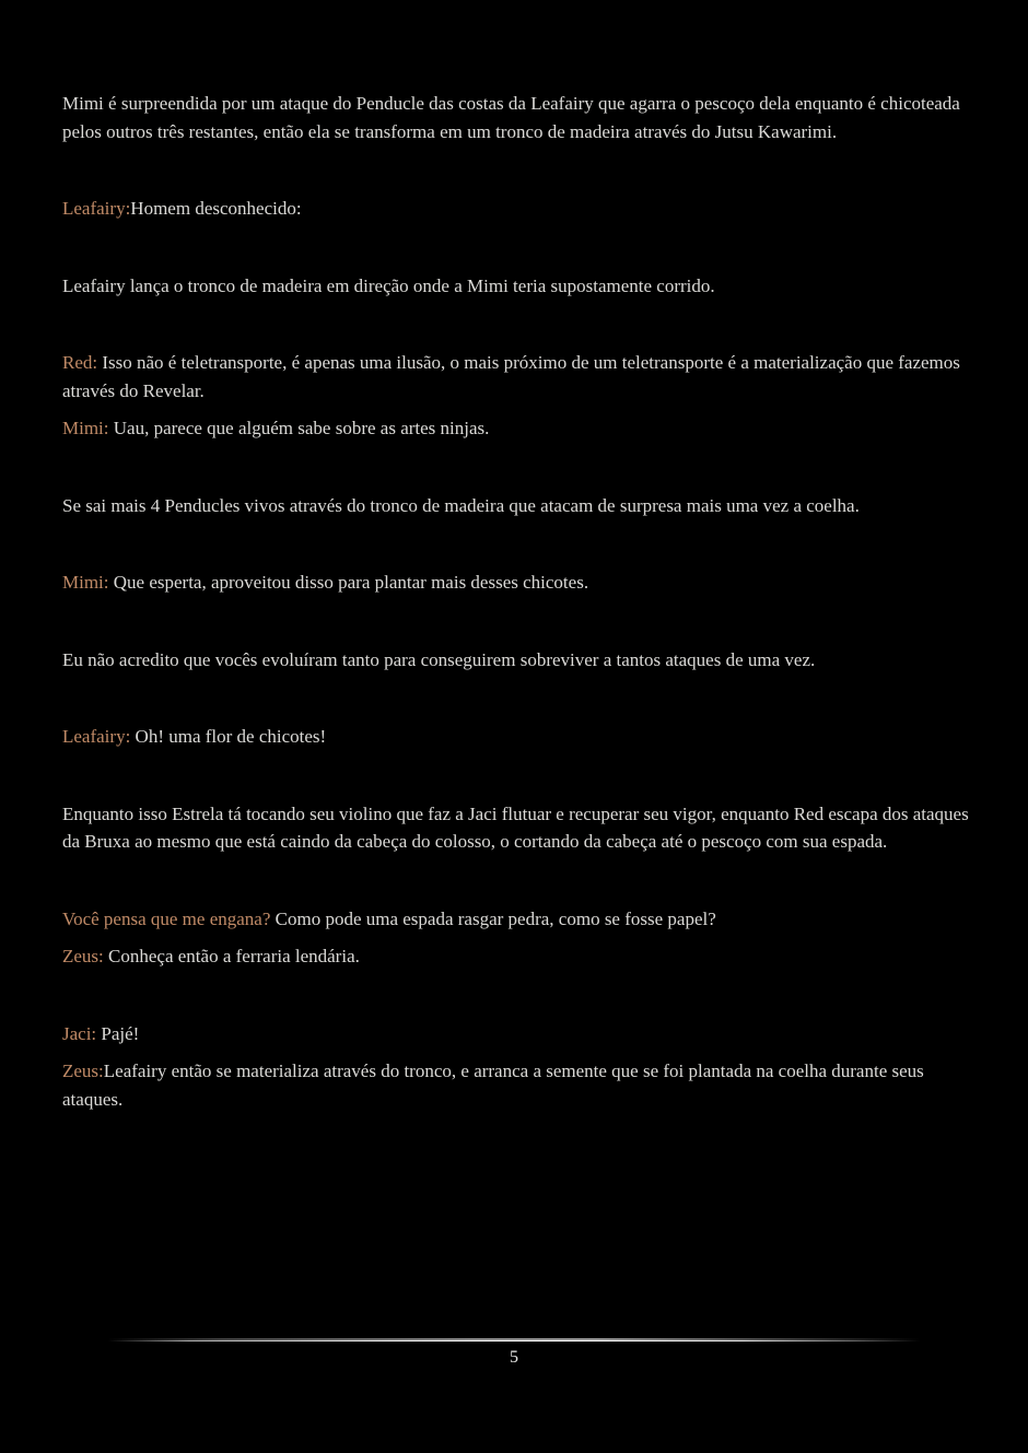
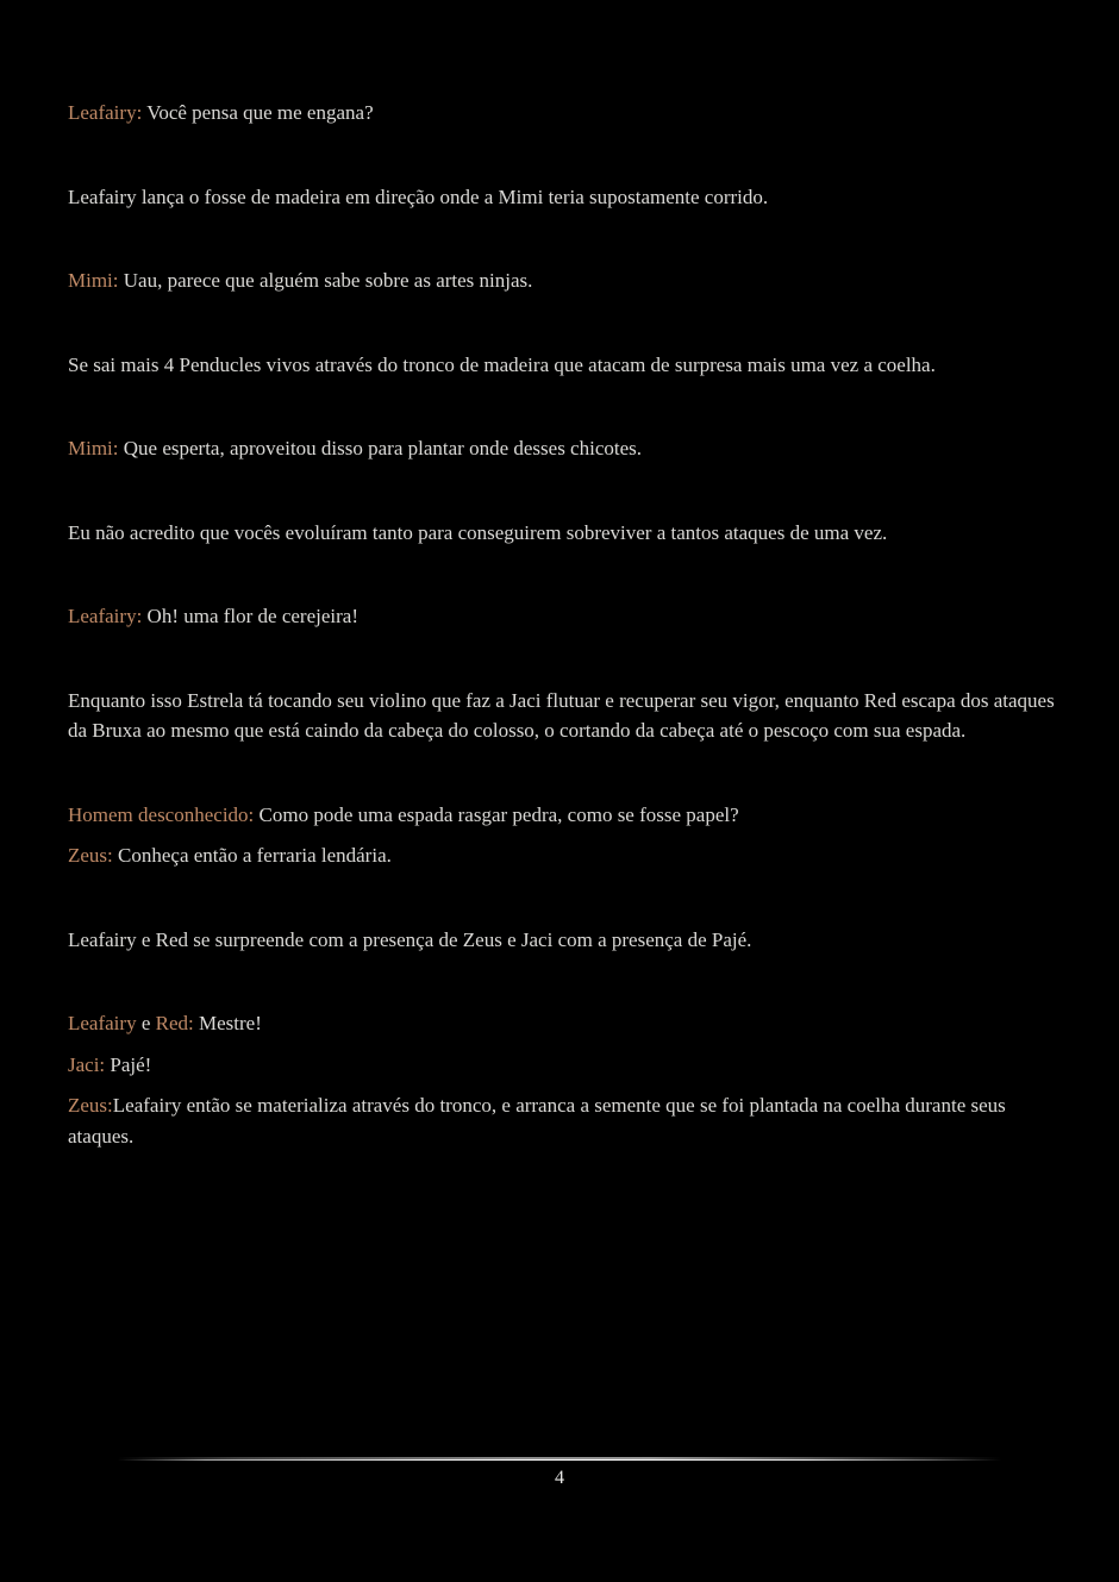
- Mimi é surpreendida por um ataque do Penducle das costas da Leafairy que agarra o pescoço dela enquanto é chicoteada pelos outros três restantes, então ela se transforma em um tronco de madeira através do Jutsu Kawarimi.
- Leafairy:Homem desconhecido:
+ Leafairy: Você pensa que me engana?
- Leafairy lança o tronco de madeira em direção onde a Mimi teria supostamente corrido.
+ Leafairy lança o fosse de madeira em direção onde a Mimi teria supostamente corrido.
- Red: Isso não é teletransporte, é apenas uma ilusão, o mais próximo de um teletransporte é a materialização que fazemos através do Revelar.
  Mimi: Uau, parece que alguém sabe sobre as artes ninjas.
  Se sai mais 4 Penducles vivos através do tronco de madeira que atacam de surpresa mais uma vez a coelha.
- Mimi: Que esperta, aproveitou disso para plantar mais desses chicotes.
+ Mimi: Que esperta, aproveitou disso para plantar onde desses chicotes.
  Eu não acredito que vocês evoluíram tanto para conseguirem sobreviver a tantos ataques de uma vez.
- Leafairy: Oh! uma flor de chicotes!
+ Leafairy: Oh! uma flor de cerejeira!
  Enquanto isso Estrela tá tocando seu violino que faz a Jaci flutuar e recuperar seu vigor, enquanto Red escapa dos ataques da Bruxa ao mesmo que está caindo da cabeça do colosso, o cortando da cabeça até o pescoço com sua espada.
- Você pensa que me engana? Como pode uma espada rasgar pedra, como se fosse papel?
+ Homem desconhecido: Como pode uma espada rasgar pedra, como se fosse papel?
  Zeus: Conheça então a ferraria lendária.
+ Leafairy e Red se surpreende com a presença de Zeus e Jaci com a presença de Pajé.
+ Leafairy e Red: Mestre!
  Jaci: Pajé!
  Zeus:Leafairy então se materializa através do tronco, e arranca a semente que se foi plantada na coelha durante seus ataques.
- 5
+ 4
